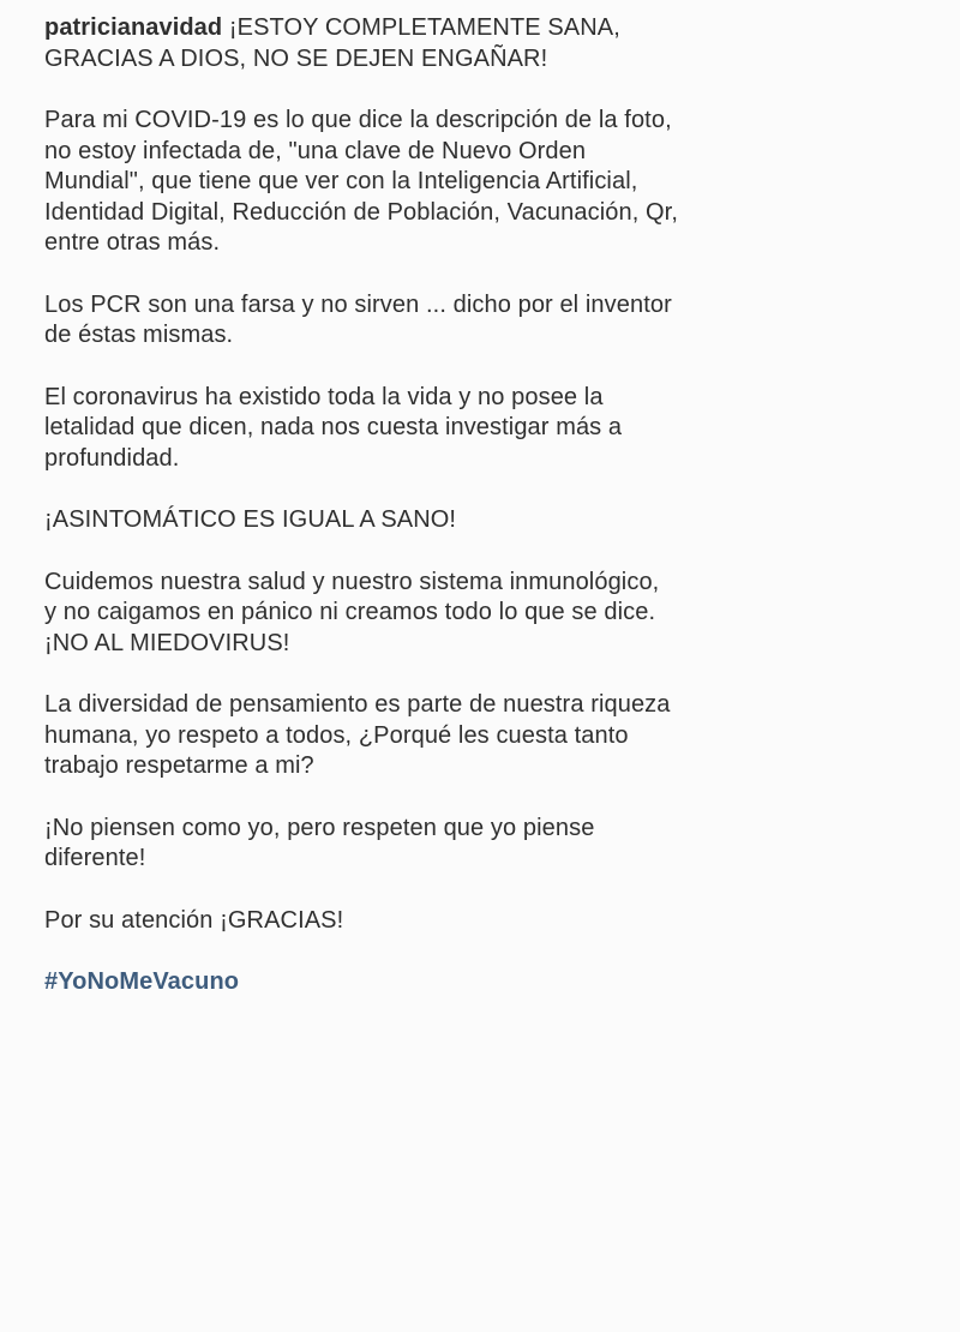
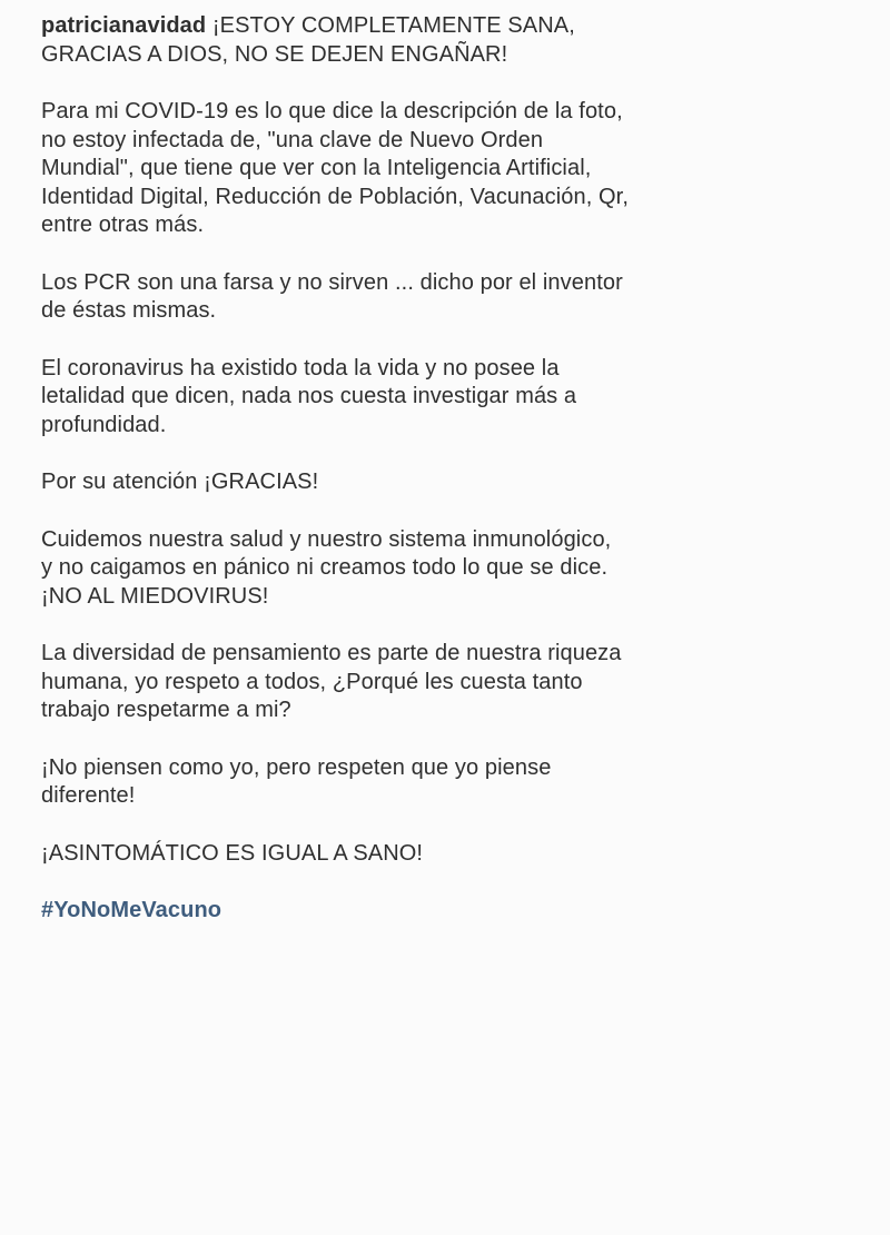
  patricianavidad ¡ESTOY COMPLETAMENTE SANA,
  GRACIAS A DIOS, NO SE DEJEN ENGAÑAR!
  Para mi COVID-19 es lo que dice la descripción de la foto,
  no estoy infectada de, "una clave de Nuevo Orden
  Mundial", que tiene que ver con la Inteligencia Artificial,
  Identidad Digital, Reducción de Población, Vacunación, Qr,
  entre otras más.
  Los PCR son una farsa y no sirven ... dicho por el inventor
  de éstas mismas.
  El coronavirus ha existido toda la vida y no posee la
  letalidad que dicen, nada nos cuesta investigar más a
  profundidad.
- ¡ASINTOMÁTICO ES IGUAL A SANO!
+ Por su atención ¡GRACIAS!
  Cuidemos nuestra salud y nuestro sistema inmunológico,
  y no caigamos en pánico ni creamos todo lo que se dice.
  ¡NO AL MIEDOVIRUS!
  La diversidad de pensamiento es parte de nuestra riqueza
  humana, yo respeto a todos, ¿Porqué les cuesta tanto
  trabajo respetarme a mi?
  ¡No piensen como yo, pero respeten que yo piense
  diferente!
- Por su atención ¡GRACIAS!
+ ¡ASINTOMÁTICO ES IGUAL A SANO!
  #YoNoMeVacuno
